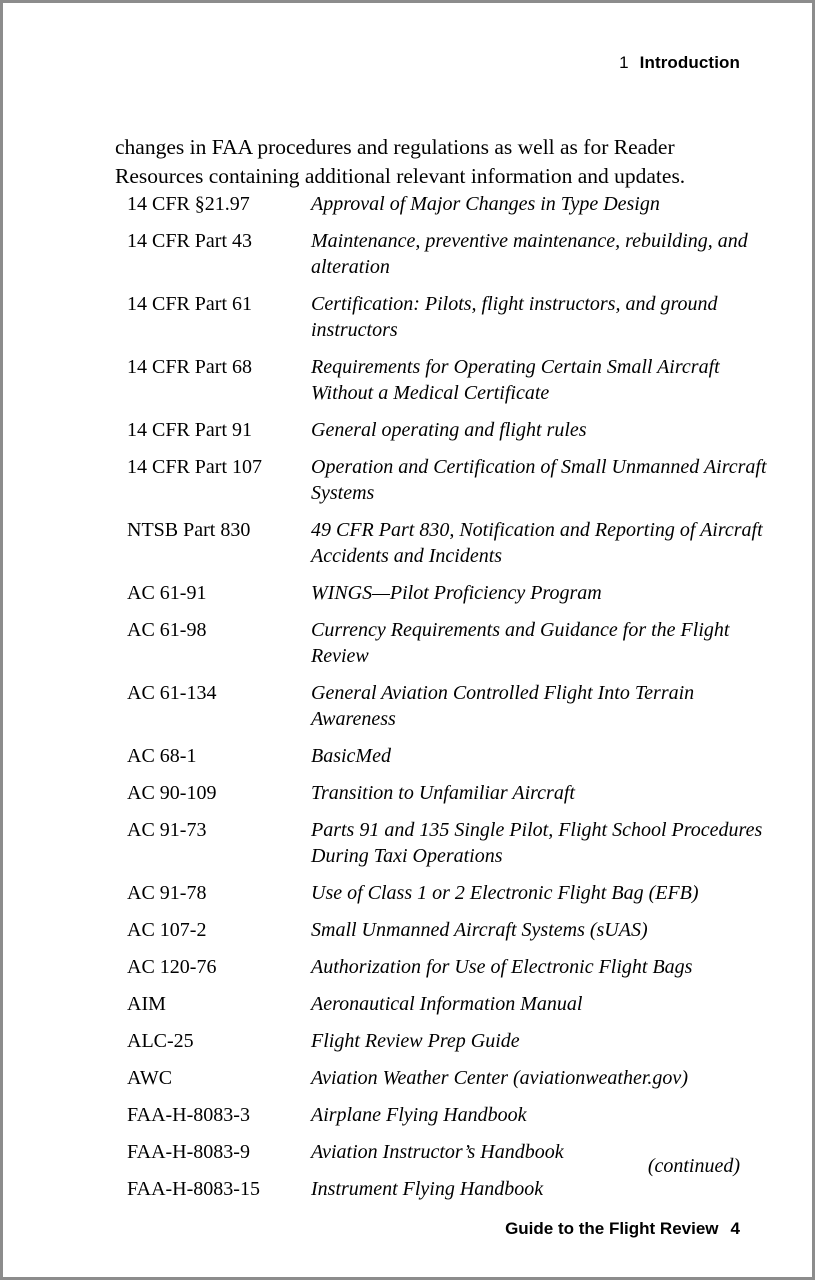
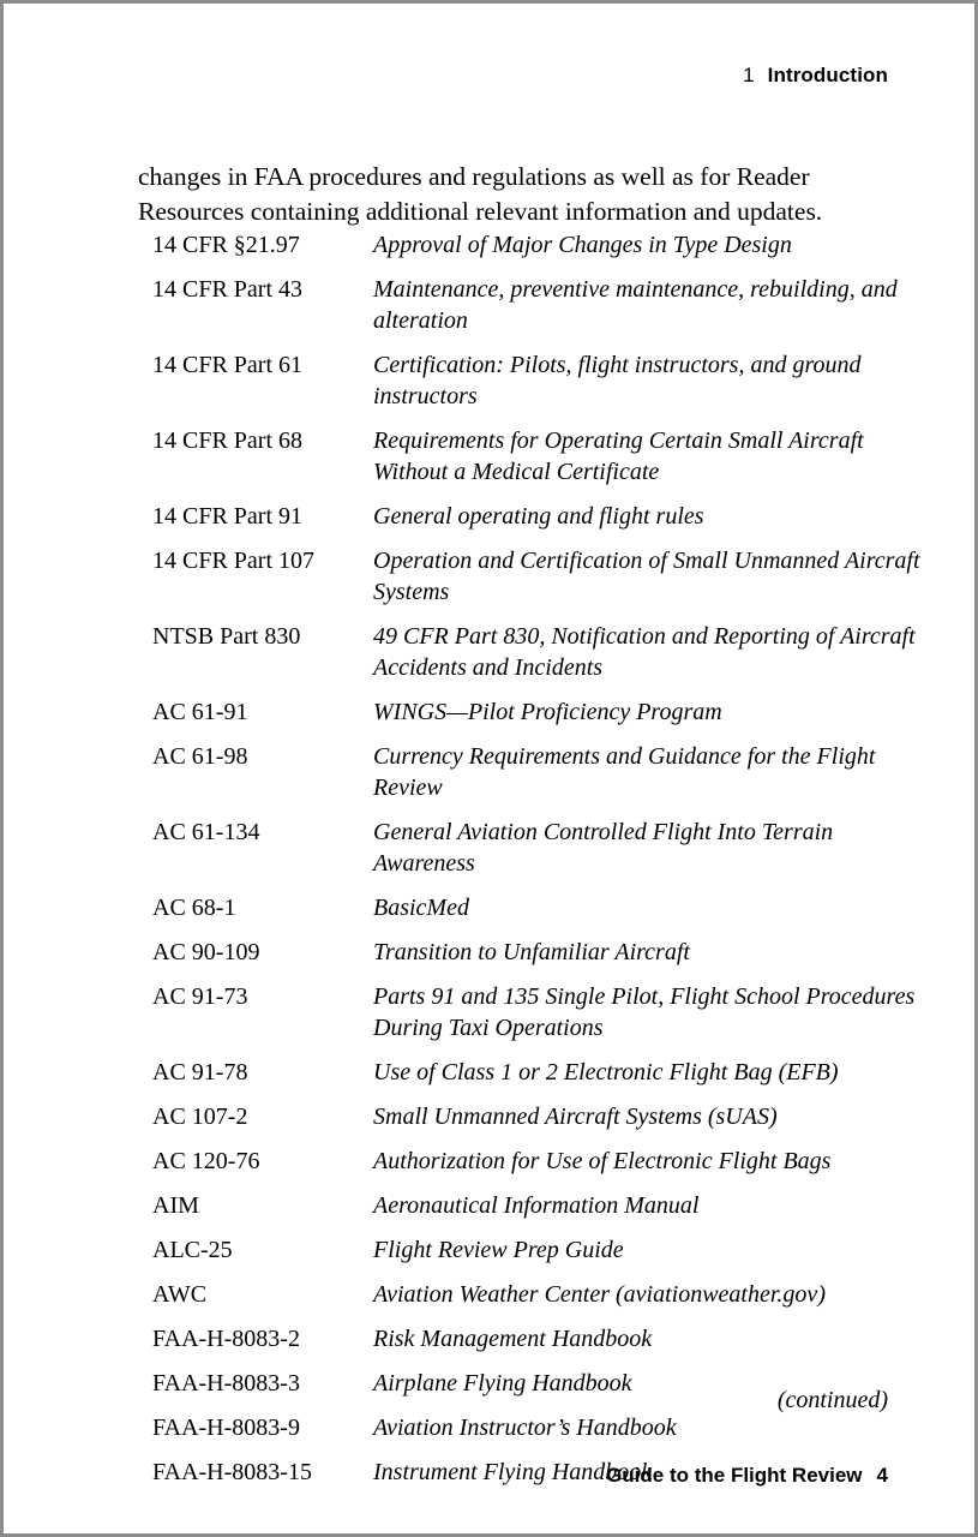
  1 Introduction
  changes in FAA procedures and regulations as well as for Reader Resources containing additional relevant information and updates.
  14 CFR §21.97	Approval of Major Changes in Type Design
  14 CFR Part 43	Maintenance, preventive maintenance, rebuilding, and alteration
  14 CFR Part 61	Certification: Pilots, flight instructors, and ground instructors
  14 CFR Part 68	Requirements for Operating Certain Small Aircraft Without a Medical Certificate
  14 CFR Part 91	General operating and flight rules
  14 CFR Part 107	Operation and Certification of Small Unmanned Aircraft Systems
  NTSB Part 830	49 CFR Part 830, Notification and Reporting of Aircraft Accidents and Incidents
  AC 61-91	WINGS—Pilot Proficiency Program
  AC 61-98	Currency Requirements and Guidance for the Flight Review
  AC 61-134	General Aviation Controlled Flight Into Terrain Awareness
  AC 68-1	BasicMed
  AC 90-109	Transition to Unfamiliar Aircraft
  AC 91-73	Parts 91 and 135 Single Pilot, Flight School Procedures During Taxi Operations
  AC 91-78	Use of Class 1 or 2 Electronic Flight Bag (EFB)
  AC 107-2	Small Unmanned Aircraft Systems (sUAS)
  AC 120-76	Authorization for Use of Electronic Flight Bags
  AIM	Aeronautical Information Manual
  ALC-25	Flight Review Prep Guide
  AWC	Aviation Weather Center (aviationweather.gov)
+ FAA-H-8083-2	Risk Management Handbook
  FAA-H-8083-3	Airplane Flying Handbook
  FAA-H-8083-9	Aviation Instructor’s Handbook
  FAA-H-8083-15	Instrument Flying Handbook
  (continued)
  Guide to the Flight Review 4
